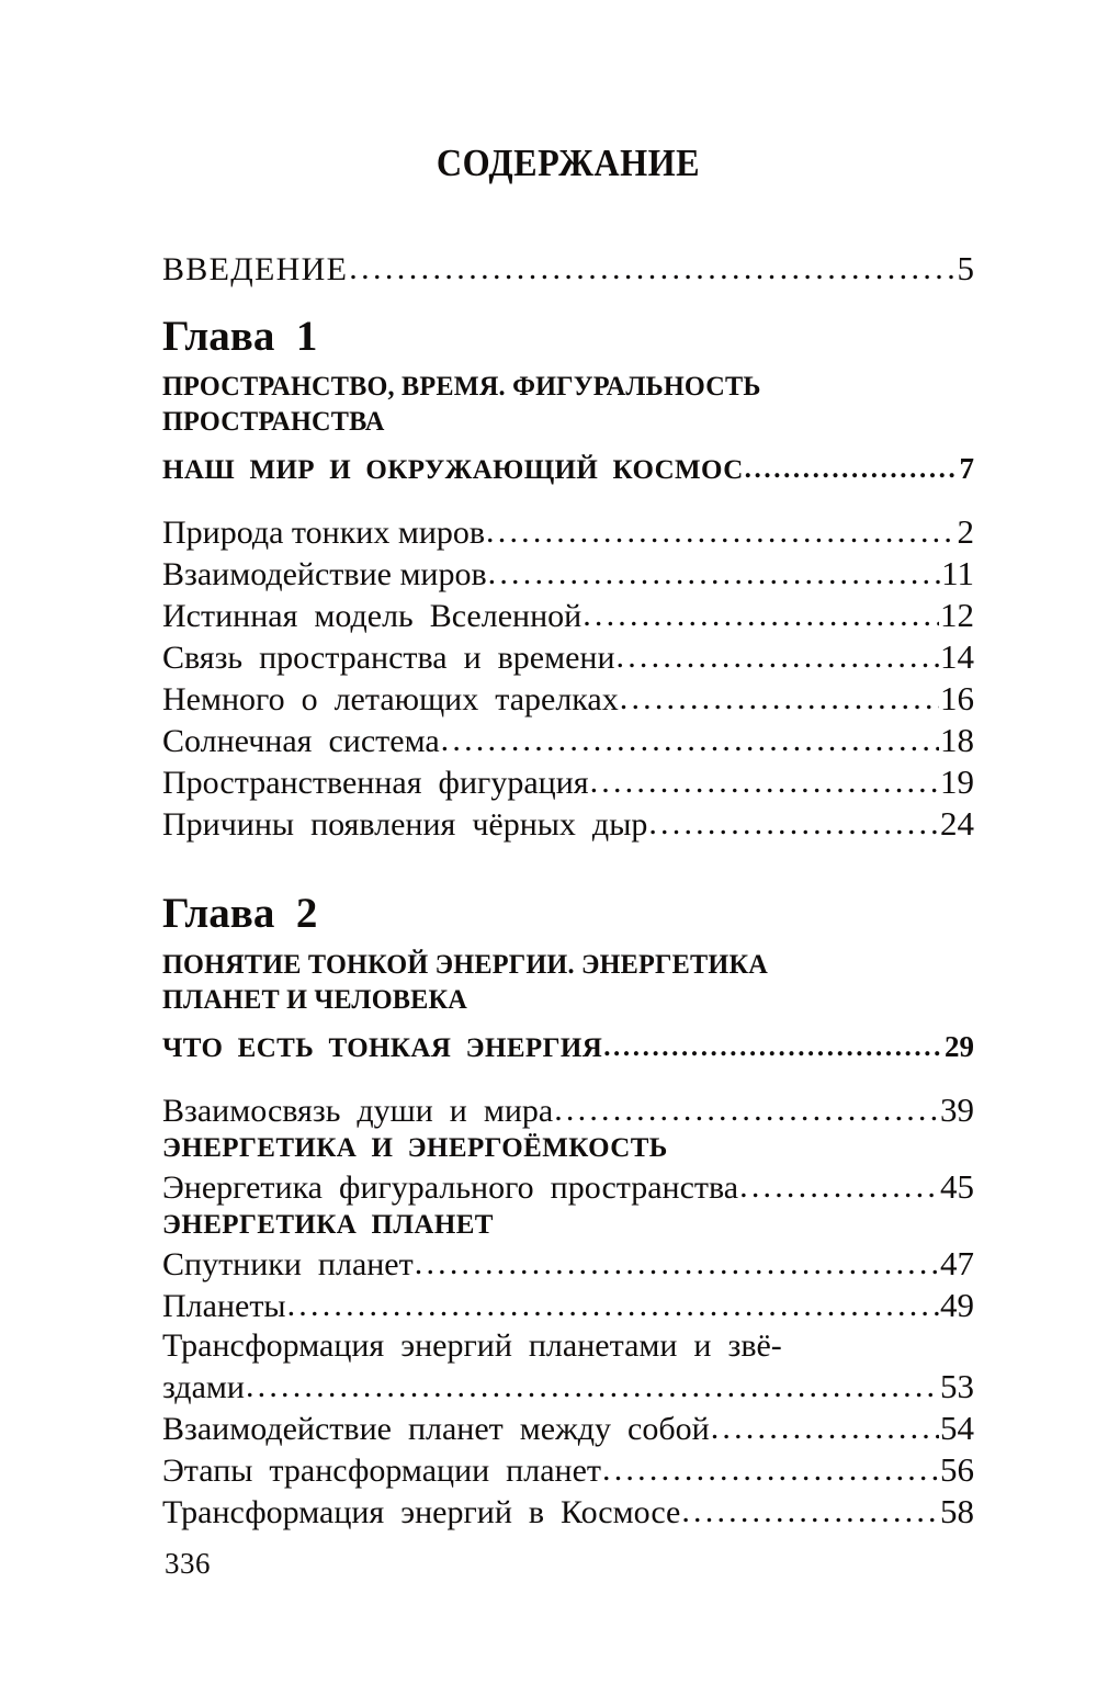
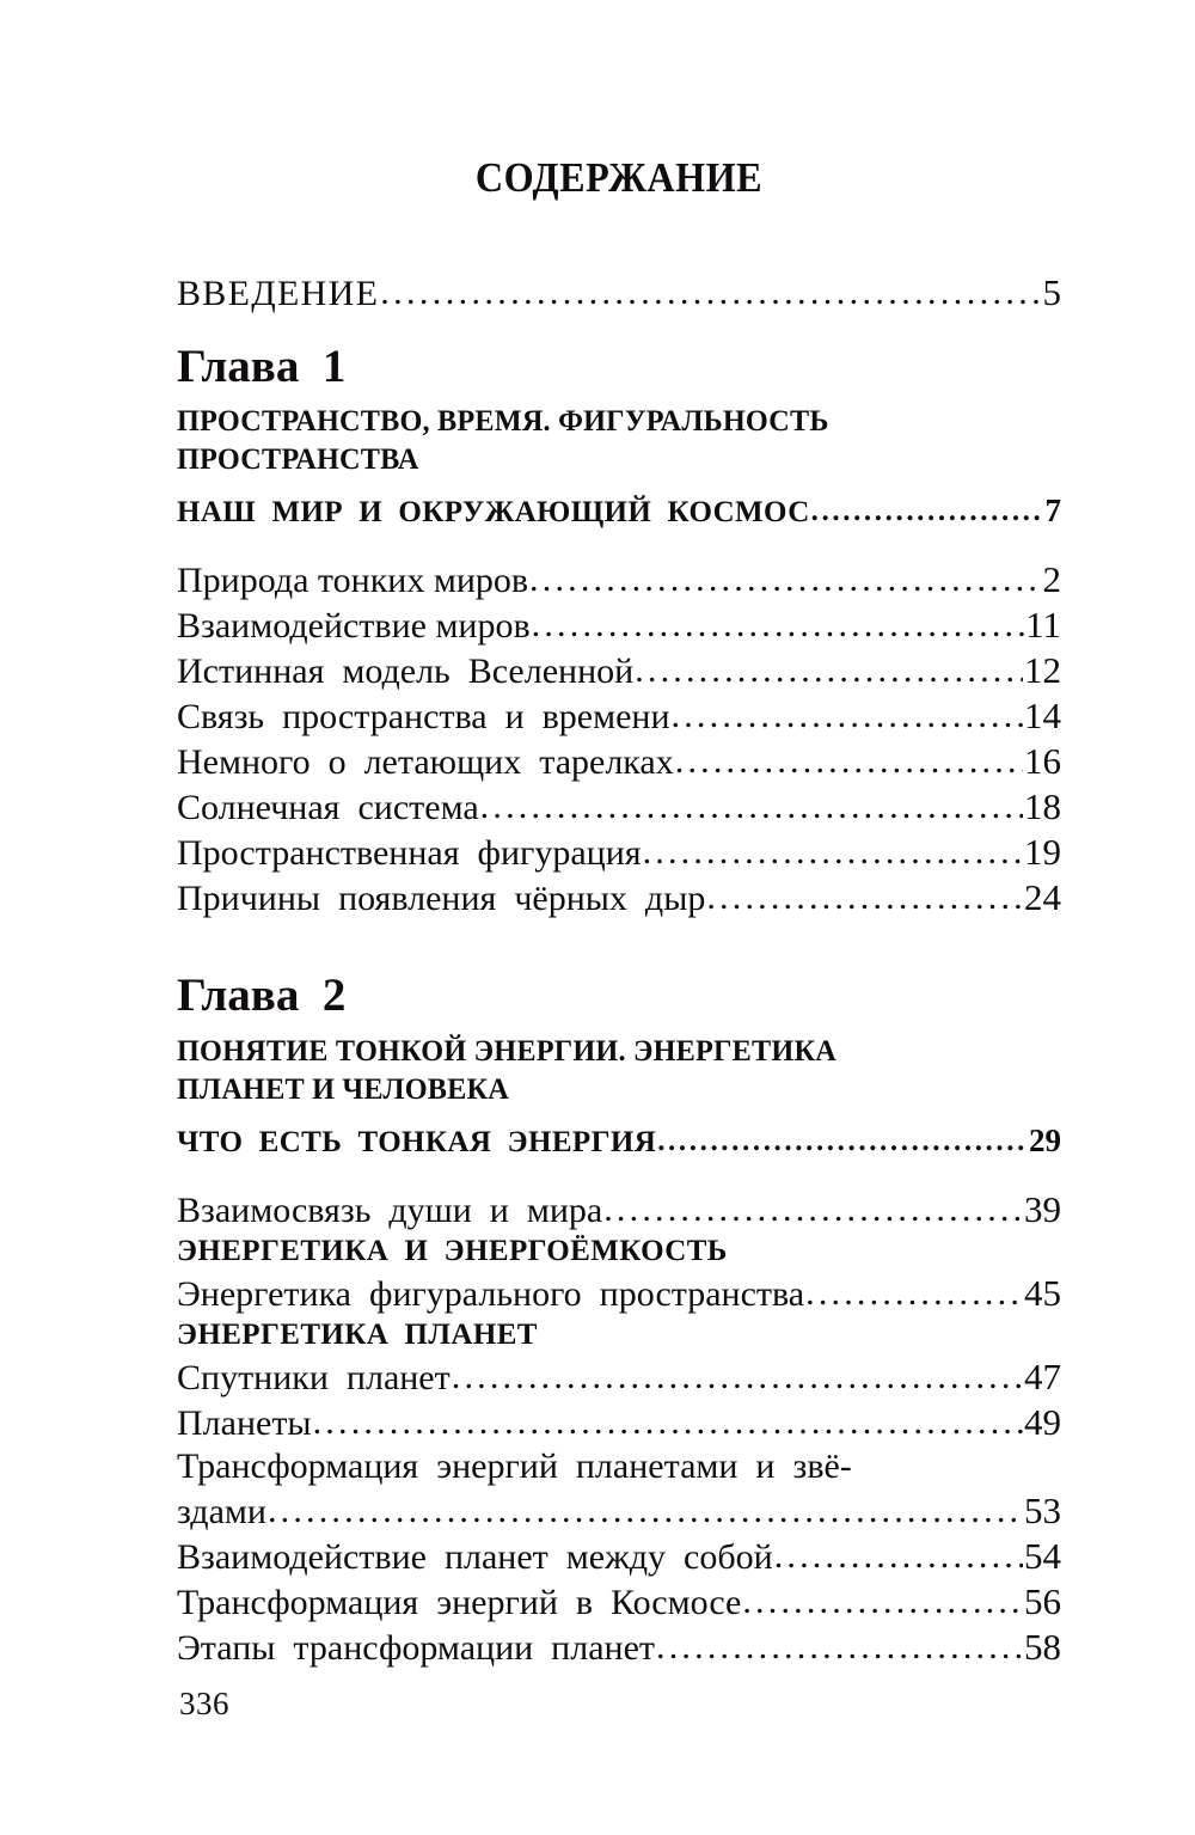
  СОДЕРЖАНИЕ
  ВВЕДЕНИЕ
  5
  Глава 1
  ПРОСТРАНСТВО, ВРЕМЯ. ФИГУРАЛЬНОСТЬ
  ПРОСТРАНСТВА
  НАШ МИР И ОКРУЖАЮЩИЙ КОСМОС
  7
  Природа тонких миров
  2
  Взаимодействие миров
  11
  Истинная модель Вселенной
  12
  Связь пространства и времени
  14
  Немного о летающих тарелках
  16
  Солнечная система
  18
  Пространственная фигурация
  19
  Причины появления чёрных дыр
  24
  Глава 2
  ПОНЯТИЕ ТОНКОЙ ЭНЕРГИИ. ЭНЕРГЕТИКА
  ПЛАНЕТ И ЧЕЛОВЕКА
  ЧТО ЕСТЬ ТОНКАЯ ЭНЕРГИЯ
  29
  Взаимосвязь души и мира
  39
  ЭНЕРГЕТИКА И ЭНЕРГОЁМКОСТЬ
  Энергетика фигурального пространства
  45
  ЭНЕРГЕТИКА ПЛАНЕТ
  Спутники планет
  47
  Планеты
  49
  Трансформация энергий планетами и звё-
  здами
  53
  Взаимодействие планет между собой
  54
- Этапы трансформации планет
+ Трансформация энергий в Космосе
  56
- Трансформация энергий в Космосе
+ Этапы трансформации планет
  58
  336
